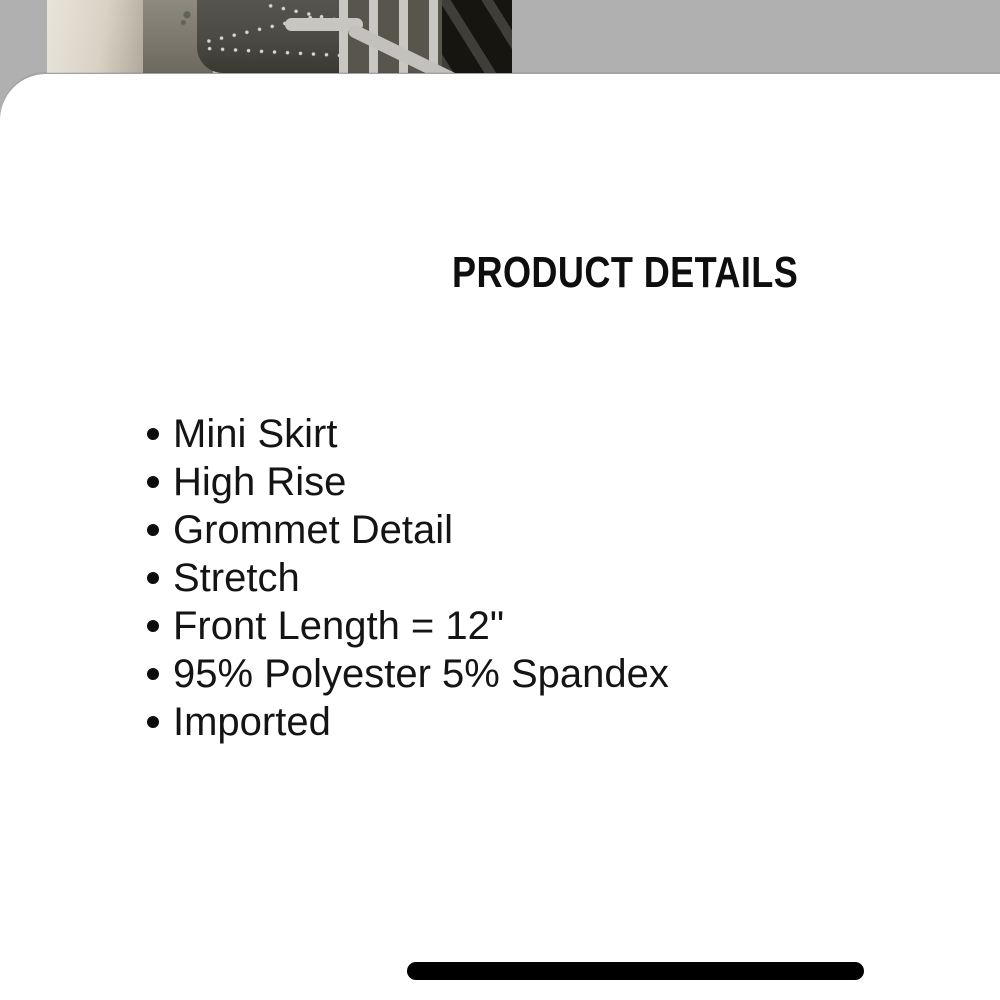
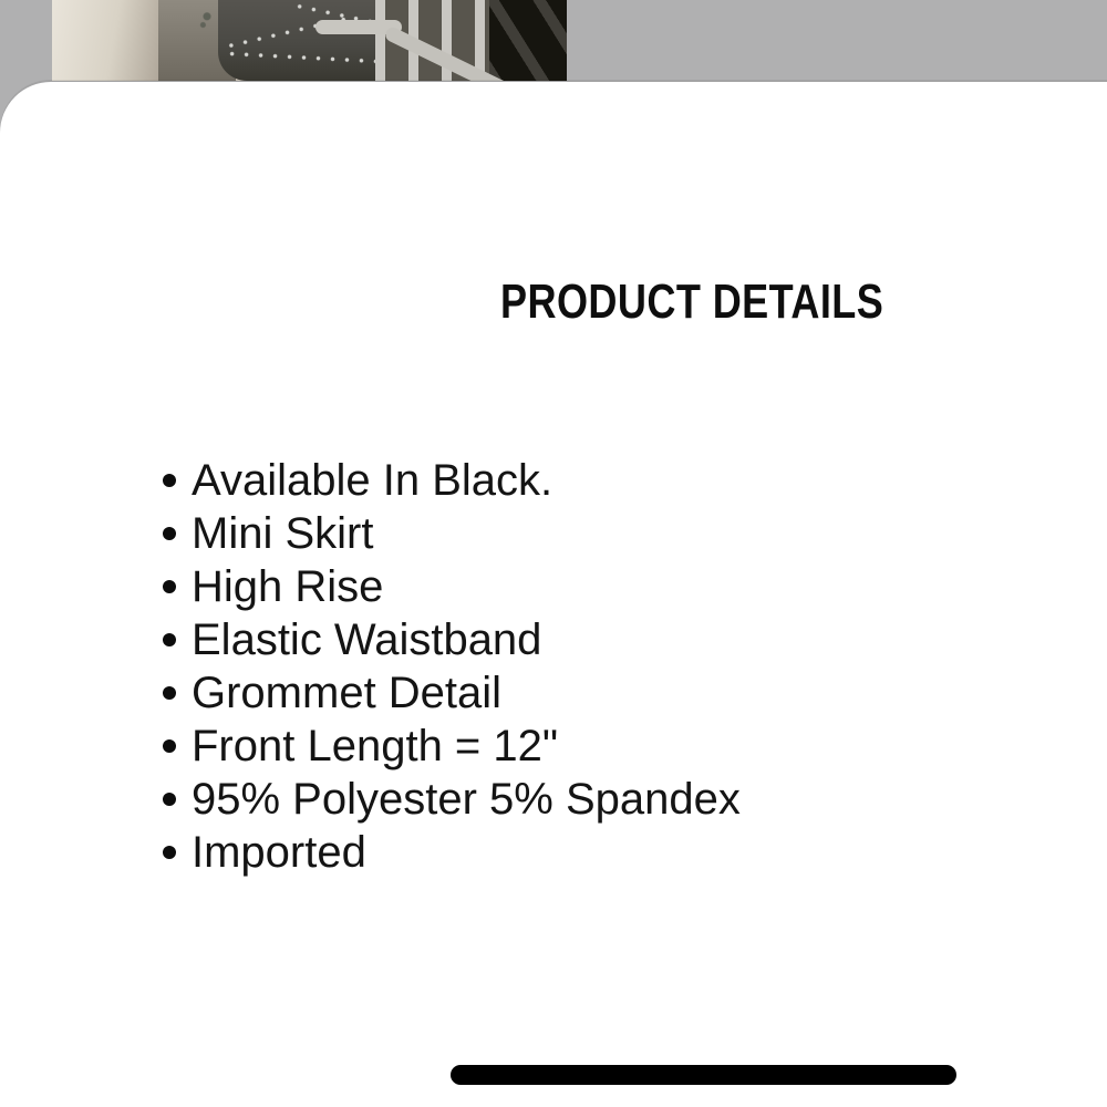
  PRODUCT DETAILS
+ Available In Black.
  Mini Skirt
  High Rise
+ Elastic Waistband
  Grommet Detail
- Stretch
  Front Length = 12"
  95% Polyester 5% Spandex
  Imported
